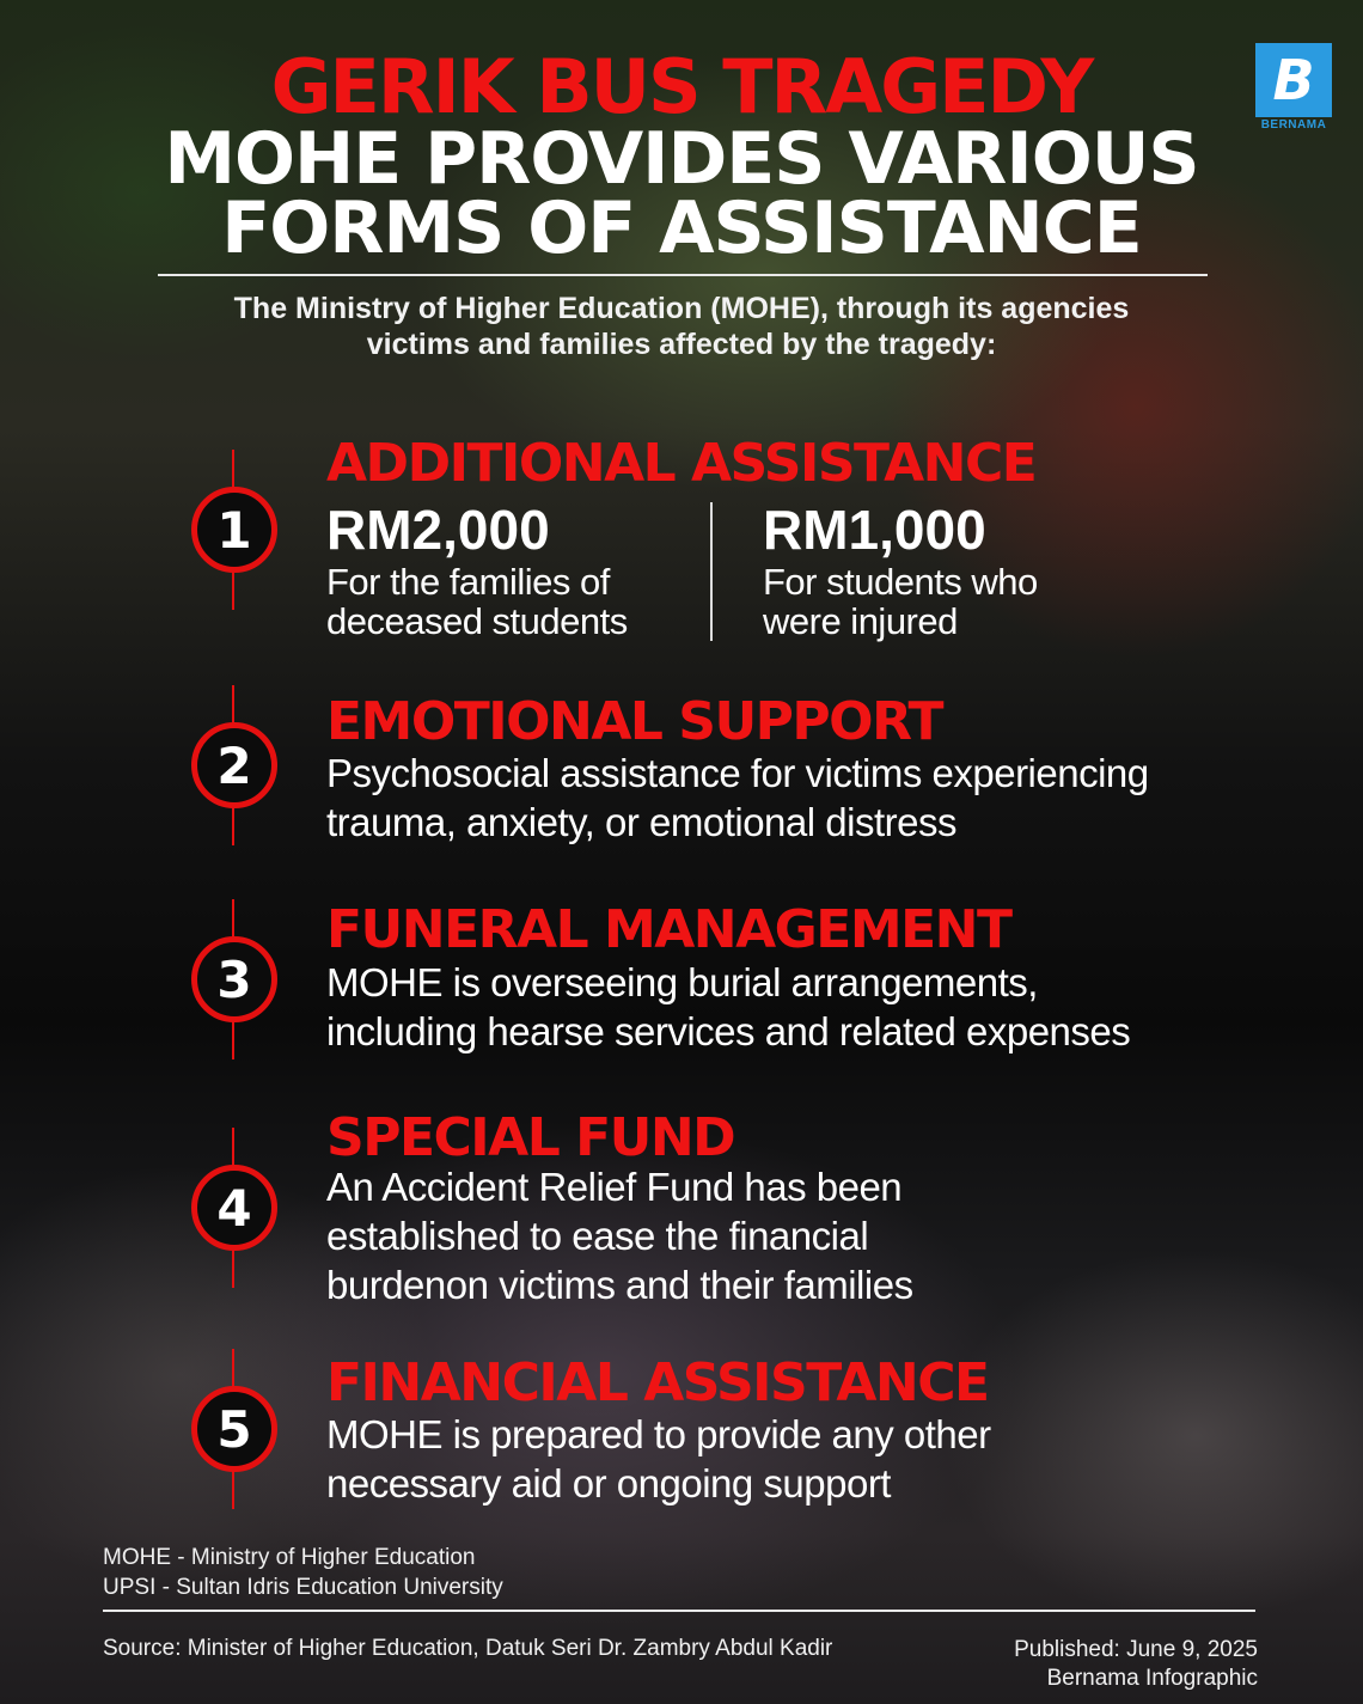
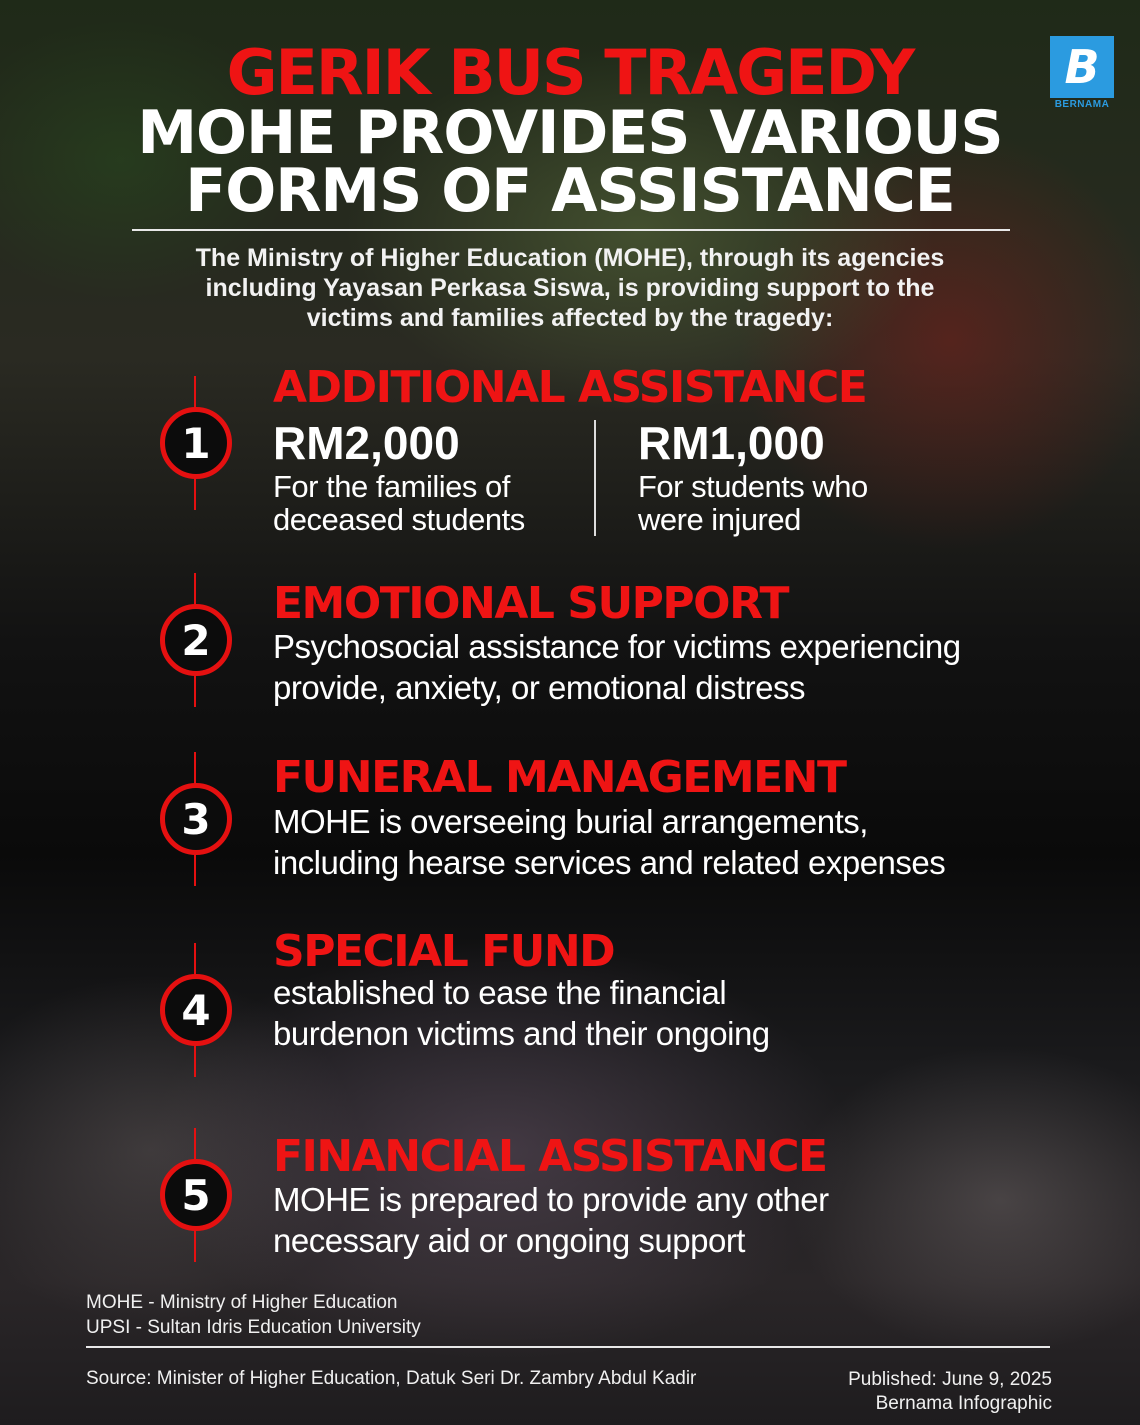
  B
  BERNAMA
  GERIK BUS TRAGEDY
  MOHE PROVIDES VARIOUS
  FORMS OF ASSISTANCE
  The Ministry of Higher Education (MOHE), through its agencies
+ including Yayasan Perkasa Siswa, is providing support to the
  victims and families affected by the tragedy:
  1
  ADDITIONAL ASSISTANCE
  RM2,000
  For the families of
  deceased students
  RM1,000
  For students who
  were injured
  2
  EMOTIONAL SUPPORT
  Psychosocial assistance for victims experiencing
- trauma, anxiety, or emotional distress
+ provide, anxiety, or emotional distress
  3
  FUNERAL MANAGEMENT
  MOHE is overseeing burial arrangements,
  including hearse services and related expenses
  4
  SPECIAL FUND
- An Accident Relief Fund has been
  established to ease the financial
- burdenon victims and their families
+ burdenon victims and their ongoing
  5
  FINANCIAL ASSISTANCE
  MOHE is prepared to provide any other
  necessary aid or ongoing support
  MOHE - Ministry of Higher Education
  UPSI - Sultan Idris Education University
  Source: Minister of Higher Education, Datuk Seri Dr. Zambry Abdul Kadir
  Published: June 9, 2025
  Bernama Infographic
